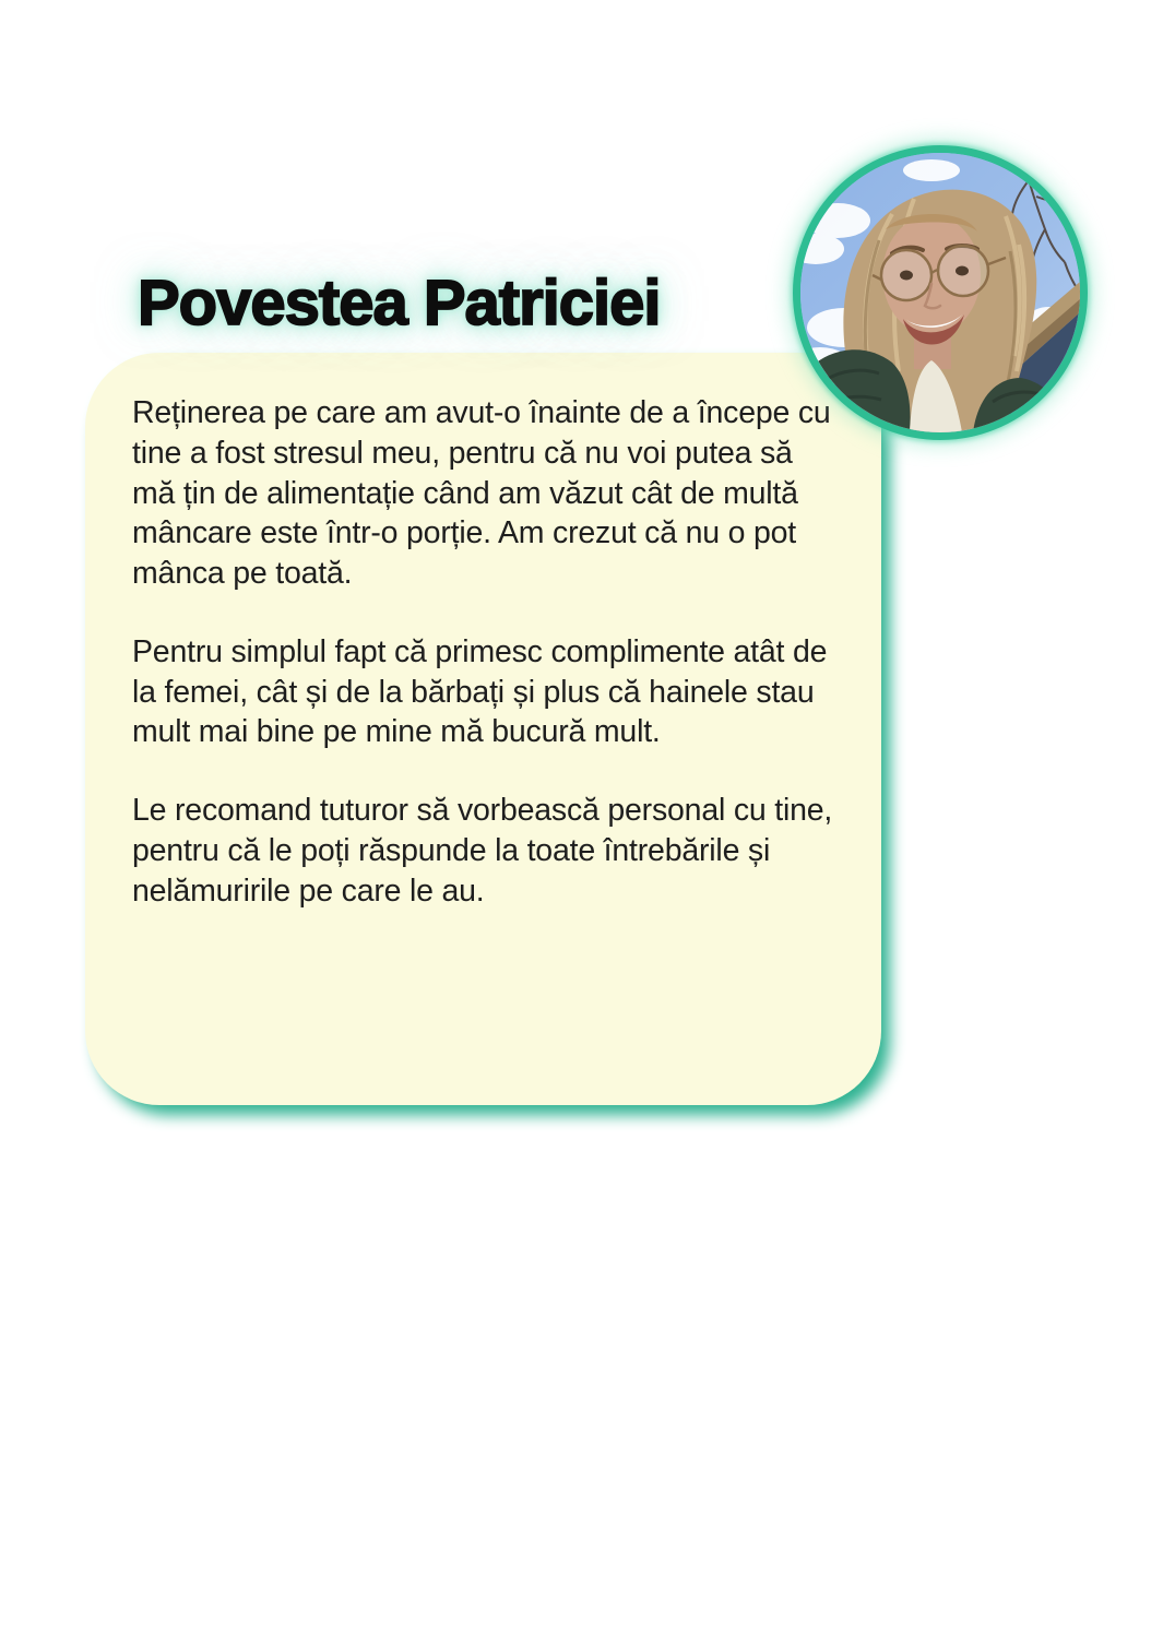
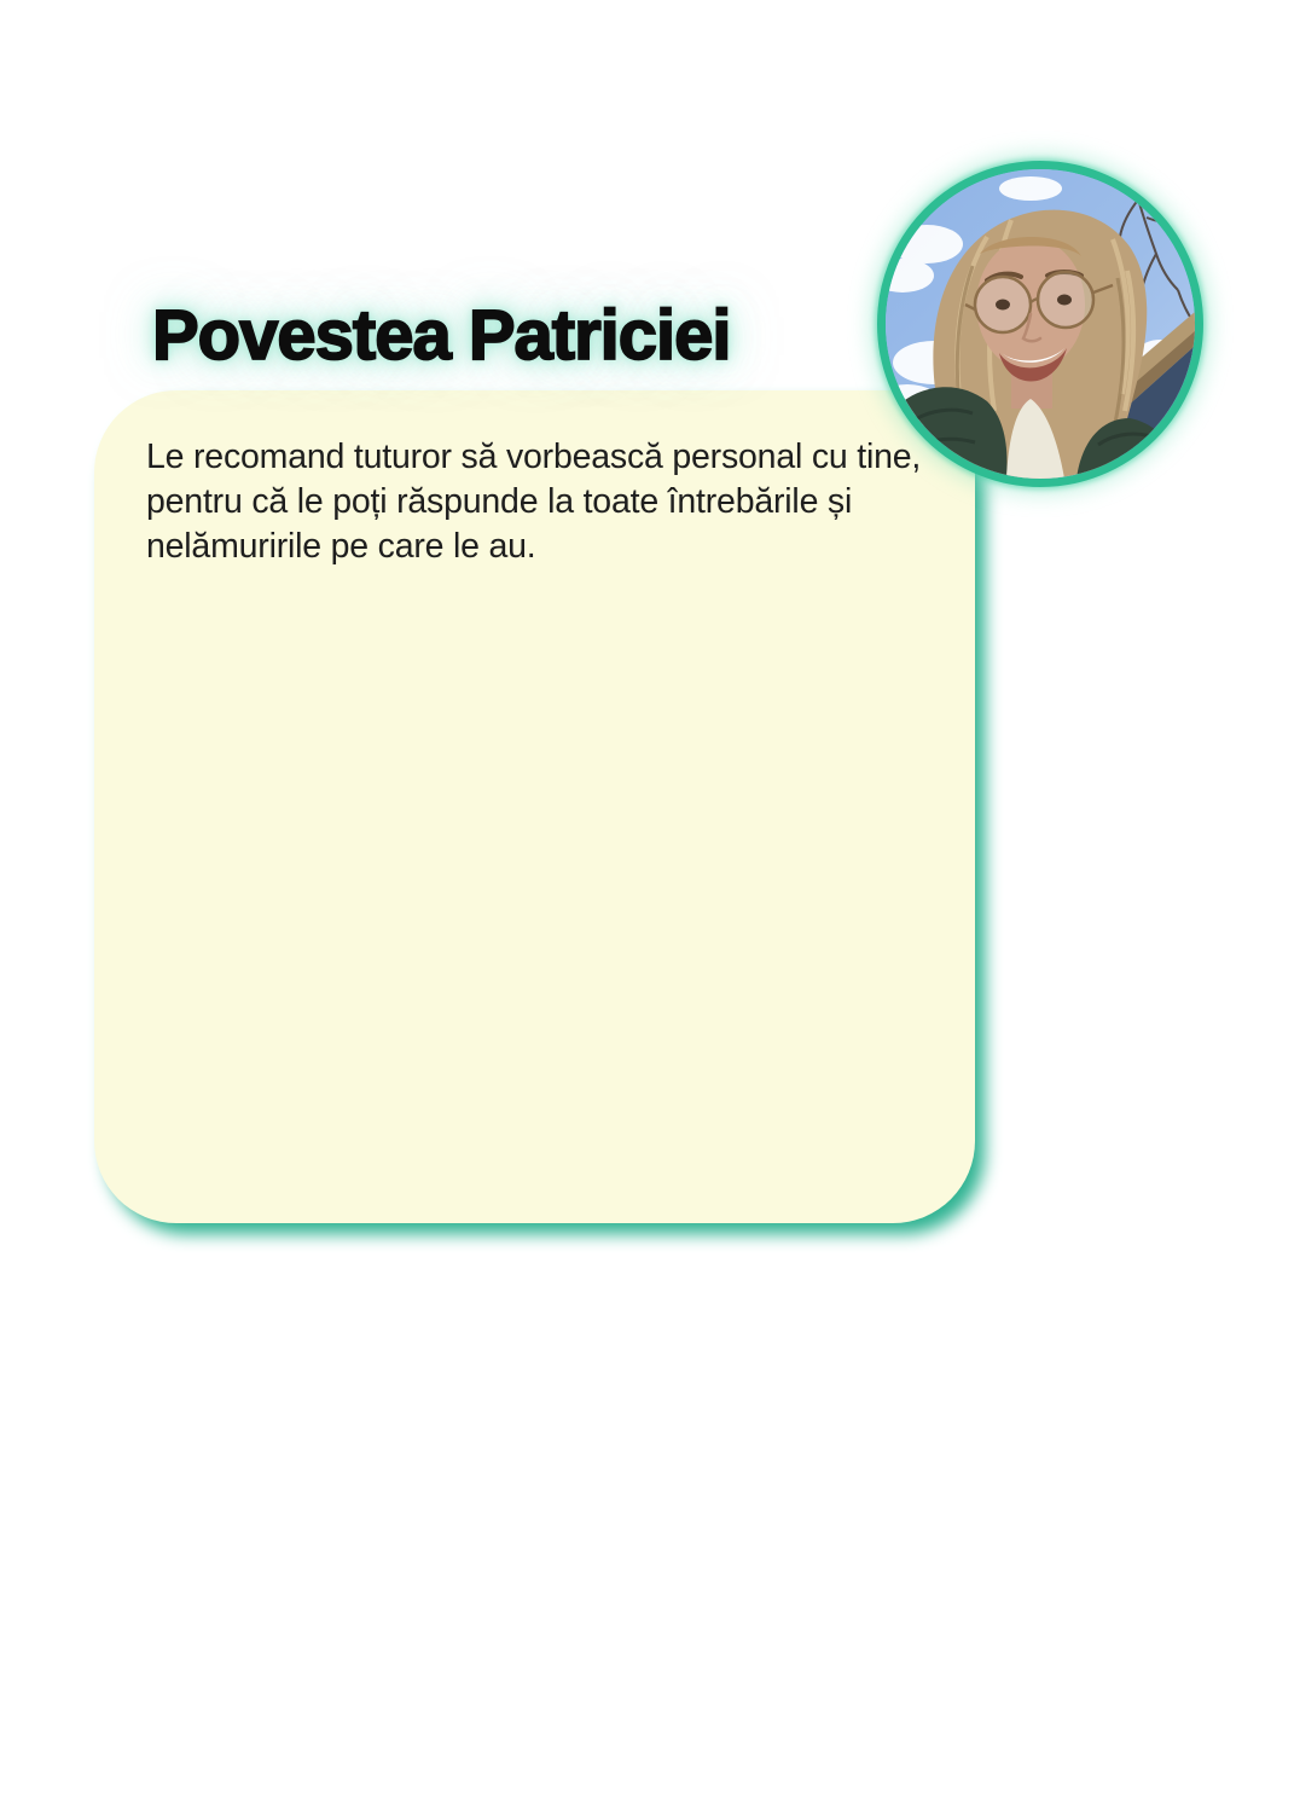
  Povestea Patriciei
- Reținerea pe care am avut-o înainte de a începe cu tine a fost stresul meu, pentru că nu voi putea să mă țin de alimentație când am văzut cât de multă mâncare este într-o porție. Am crezut că nu o pot mânca pe toată.
- Pentru simplul fapt că primesc complimente atât de la femei, cât și de la bărbați și plus că hainele stau mult mai bine pe mine mă bucură mult.
  Le recomand tuturor să vorbească personal cu tine, pentru că le poți răspunde la toate întrebările și nelămuririle pe care le au.
